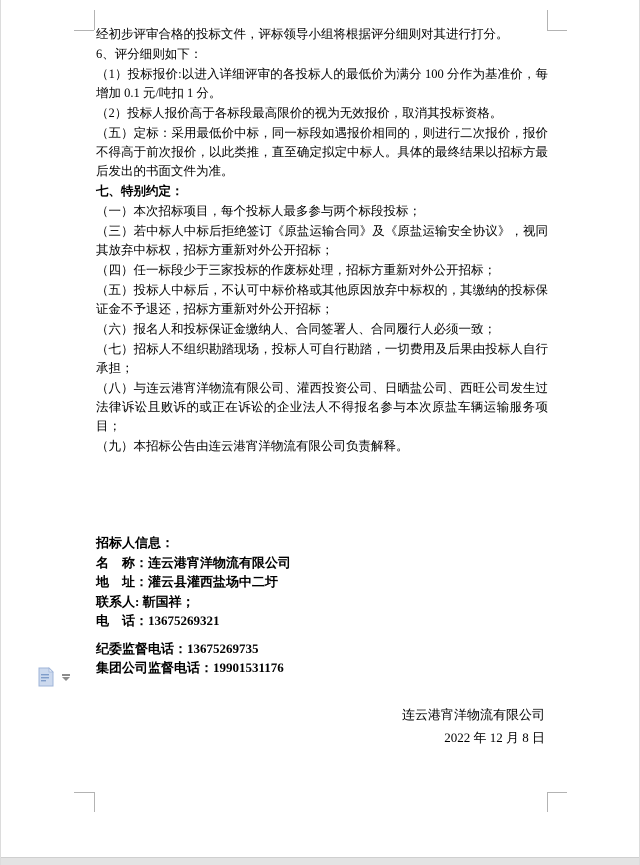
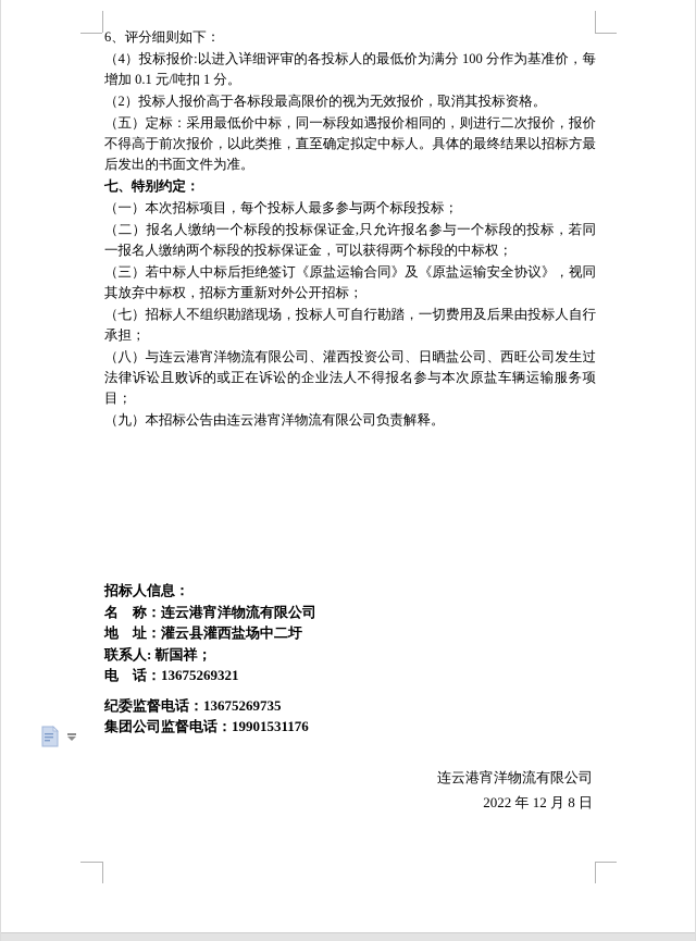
- 经初步评审合格的投标文件，评标领导小组将根据评分细则对其进行打分。
  6、评分细则如下：
- （1）投标报价:以进入详细评审的各投标人的最低价为满分 100 分作为基准价，每增加 0.1 元/吨扣 1 分。
+ （4）投标报价:以进入详细评审的各投标人的最低价为满分 100 分作为基准价，每增加 0.1 元/吨扣 1 分。
  （2）投标人报价高于各标段最高限价的视为无效报价，取消其投标资格。
  （五）定标：采用最低价中标，同一标段如遇报价相同的，则进行二次报价，报价不得高于前次报价，以此类推，直至确定拟定中标人。具体的最终结果以招标方最后发出的书面文件为准。
  七、特别约定：
  （一）本次招标项目，每个投标人最多参与两个标段投标；
+ （二）报名人缴纳一个标段的投标保证金,只允许报名参与一个标段的投标，若同一报名人缴纳两个标段的投标保证金，可以获得两个标段的中标权；
  （三）若中标人中标后拒绝签订《原盐运输合同》及《原盐运输安全协议》，视同其放弃中标权，招标方重新对外公开招标；
- （四）任一标段少于三家投标的作废标处理，招标方重新对外公开招标；
- （五）投标人中标后，不认可中标价格或其他原因放弃中标权的，其缴纳的投标保证金不予退还，招标方重新对外公开招标；
- （六）报名人和投标保证金缴纳人、合同签署人、合同履行人必须一致；
  （七）招标人不组织勘踏现场，投标人可自行勘踏，一切费用及后果由投标人自行承担；
  （八）与连云港宵洋物流有限公司、灌西投资公司、日晒盐公司、西旺公司发生过法律诉讼且败诉的或正在诉讼的企业法人不得报名参与本次原盐车辆运输服务项目；
  （九）本招标公告由连云港宵洋物流有限公司负责解释。
  招标人信息：
  名 称：连云港宵洋物流有限公司
  地 址：灌云县灌西盐场中二圩
  联系人: 靳国祥；
  电 话：13675269321
  纪委监督电话：13675269735
  集团公司监督电话：19901531176
  连云港宵洋物流有限公司
  2022 年 12 月 8 日
